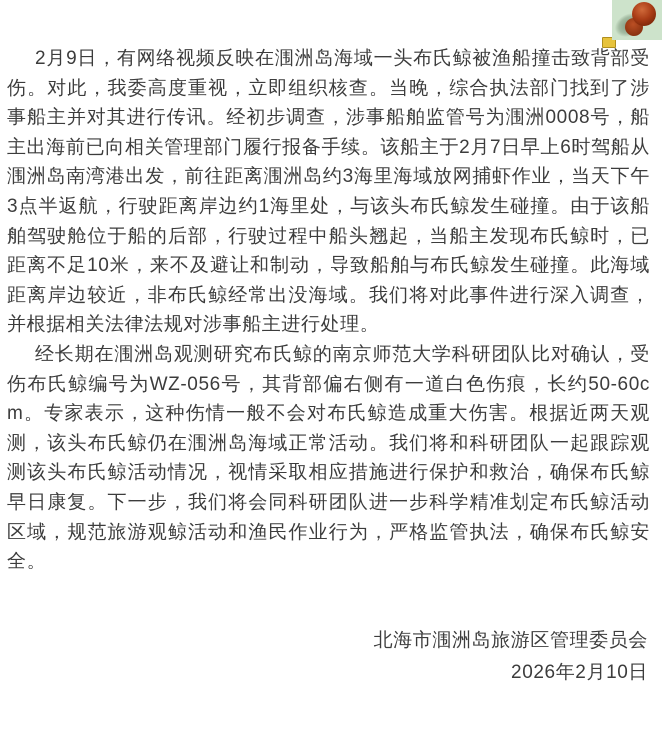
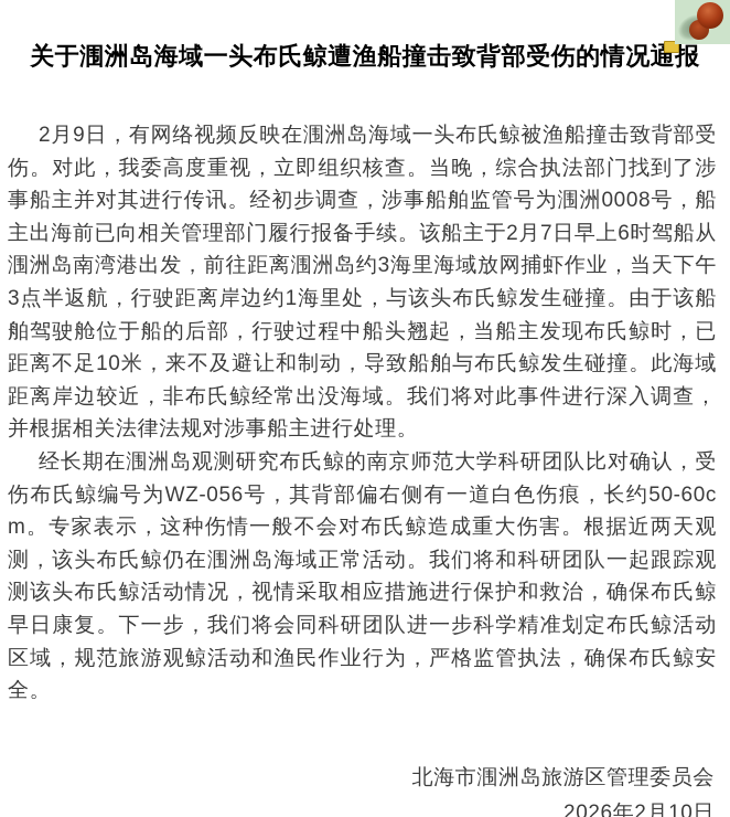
+ 关于涠洲岛海域一头布氏鲸遭渔船撞击致背部受伤的情况通报
  2月9日，有网络视频反映在涠洲岛海域一头布氏鲸被渔船撞击致背部受伤。对此，我委高度重视，立即组织核查。当晚，综合执法部门找到了涉事船主并对其进行传讯。经初步调查，涉事船舶监管号为涠洲0008号，船主出海前已向相关管理部门履行报备手续。该船主于2月7日早上6时驾船从涠洲岛南湾港出发，前往距离涠洲岛约3海里海域放网捕虾作业，当天下午3点半返航，行驶距离岸边约1海里处，与该头布氏鲸发生碰撞。由于该船舶驾驶舱位于船的后部，行驶过程中船头翘起，当船主发现布氏鲸时，已距离不足10米，来不及避让和制动，导致船舶与布氏鲸发生碰撞。此海域距离岸边较近，非布氏鲸经常出没海域。我们将对此事件进行深入调查，并根据相关法律法规对涉事船主进行处理。
  经长期在涠洲岛观测研究布氏鲸的南京师范大学科研团队比对确认，受伤布氏鲸编号为WZ-056号，其背部偏右侧有一道白色伤痕，长约50-60cm。专家表示，这种伤情一般不会对布氏鲸造成重大伤害。根据近两天观测，该头布氏鲸仍在涠洲岛海域正常活动。我们将和科研团队一起跟踪观测该头布氏鲸活动情况，视情采取相应措施进行保护和救治，确保布氏鲸早日康复。下一步，我们将会同科研团队进一步科学精准划定布氏鲸活动区域，规范旅游观鲸活动和渔民作业行为，严格监管执法，确保布氏鲸安全。
  北海市涠洲岛旅游区管理委员会
  2026年2月10日
